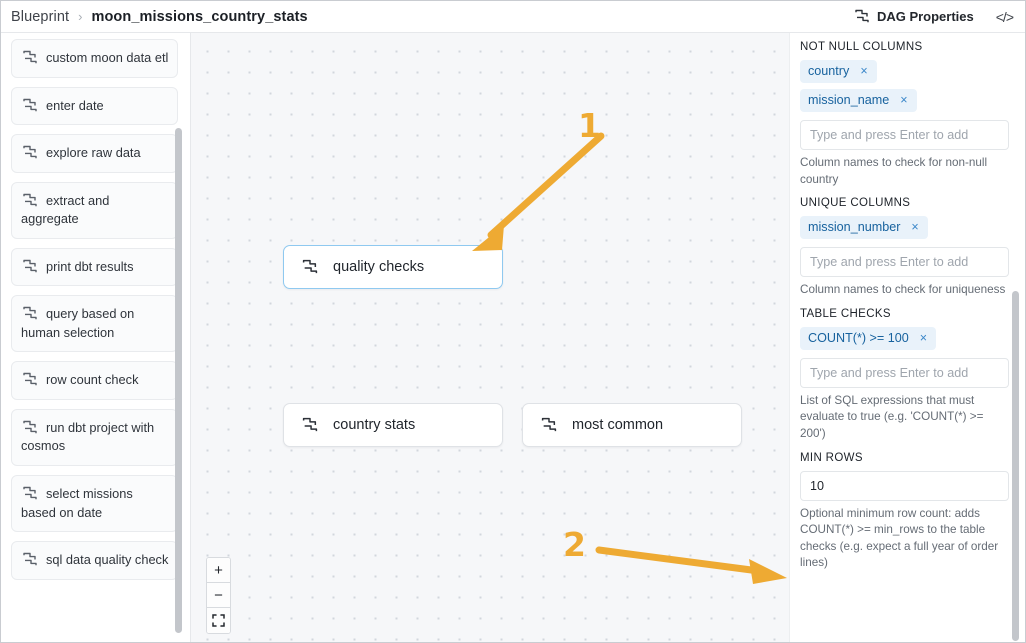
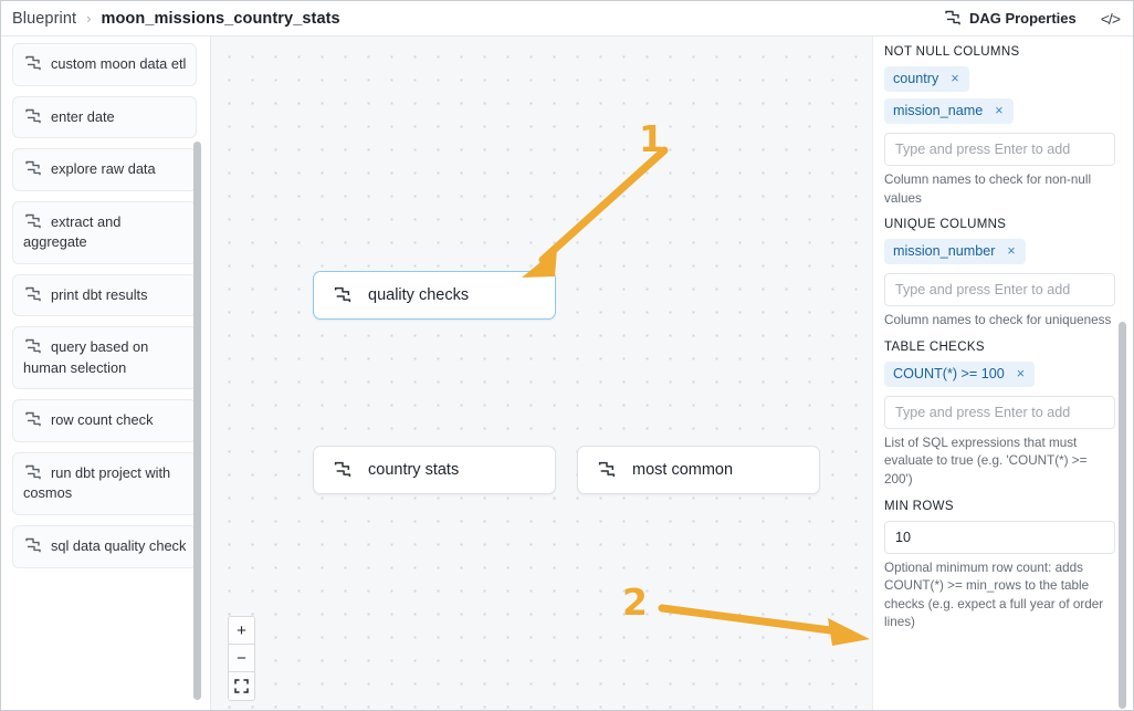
  Blueprint
  ›
  moon_missions_country_stats
  DAG Properties
  </>
  custom moon data etl
  enter date
  explore raw data
  extract and aggregate
  print dbt results
  query based on human selection
  row count check
  run dbt project with cosmos
- select missions based on date
  sql data quality check
  quality checks
  country stats
  most common
  1
  2
  +
  −
  NOT NULL COLUMNS
  country
  ×
  mission_name
  ×
  Type and press Enter to add
- Column names to check for non-null country
+ Column names to check for non-null values
  UNIQUE COLUMNS
  mission_number
  ×
  Type and press Enter to add
  Column names to check for uniqueness
  TABLE CHECKS
  COUNT(*) >= 100
  ×
  Type and press Enter to add
  List of SQL expressions that must evaluate to true (e.g. 'COUNT(*) >= 200')
  MIN ROWS
  10
  Optional minimum row count: adds COUNT(*) >= min_rows to the table checks (e.g. expect a full year of order lines)
